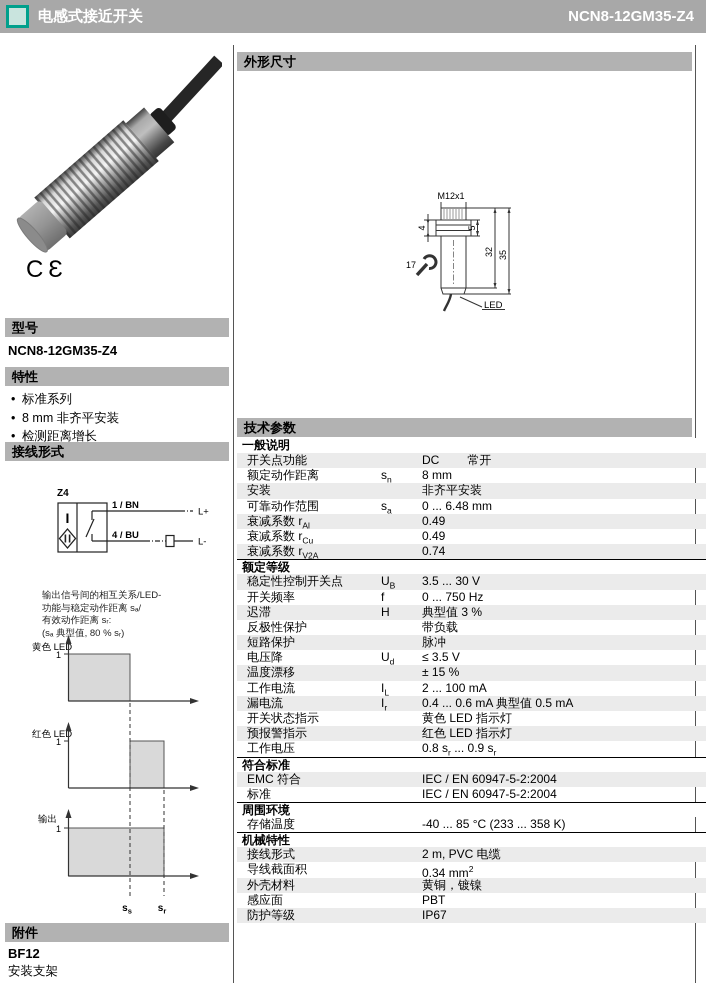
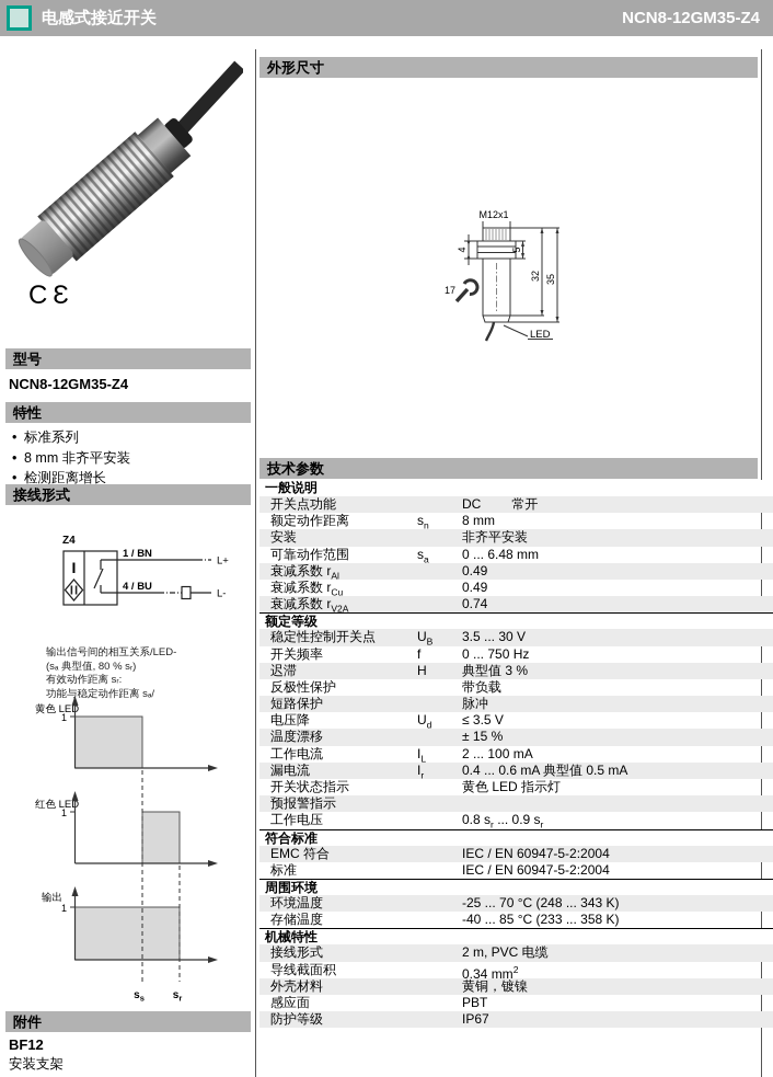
  电感式接近开关
  NCN8-12GM35-Z4
  CƐ
  型号
  NCN8-12GM35-Z4
  特性
  • 标准系列
  • 8 mm 非齐平安装
  • 检测距离增长
  接线形式
  Z4
  I
  1 / BN
  L+
  4 / BU
  L-
  输出信号间的相互关系/LED-
- 功能与稳定动作距离 sₐ/
+ (sₐ 典型值, 80 % sᵣ)
  有效动作距离 sᵣ:
- (sₐ 典型值, 80 % sᵣ)
+ 功能与稳定动作距离 sₐ/
  黄色 LE
  1
  红色 LE
  1
  输出
  1
  ss
  sr
  附件
  BF12
  安装支架
  外形尺寸
  M12x1
  17
  LED
  技术参数
  一般说明
  开关点功能
  DC 常开
  额定动作距离
  sn
  8 mm
  安装
  非齐平安装
  可靠动作范围
  sa
  0 ... 6.48 mm
  衰减系数 rAl
  0.49
  衰减系数 rCu
  0.49
  衰减系数 rV2A
  0.74
  额定等级
  稳定性控制开关点
  UB
  3.5 ... 30 V
  开关频率
  f
  0 ... 750 Hz
  迟滞
  H
  典型值 3 %
  反极性保护
  带负载
  短路保护
  脉冲
  电压降
  Ud
  ≤ 3.5 V
  温度漂移
  ± 15 %
  工作电流
  IL
  2 ... 100 mA
  漏电流
  Ir
  0.4 ... 0.6 mA 典型值 0.5 mA
  开关状态指示
  黄色 LED 指示灯
  预报警指示
- 红色 LED 指示灯
  工作电压
  0.8 sr ... 0.9 sr
  符合标准
  EMC 符合
  IEC / EN 60947-5-2:2004
  标准
  IEC / EN 60947-5-2:2004
  周围环境
+ 环境温度
+ -25 ... 70 °C (248 ... 343 K)
  存储温度
  -40 ... 85 °C (233 ... 358 K)
  机械特性
  接线形式
  2 m, PVC 电缆
  导线截面积
  0.34 mm2
  外壳材料
  黄铜，镀镍
  感应面
  PBT
  防护等级
  IP67
